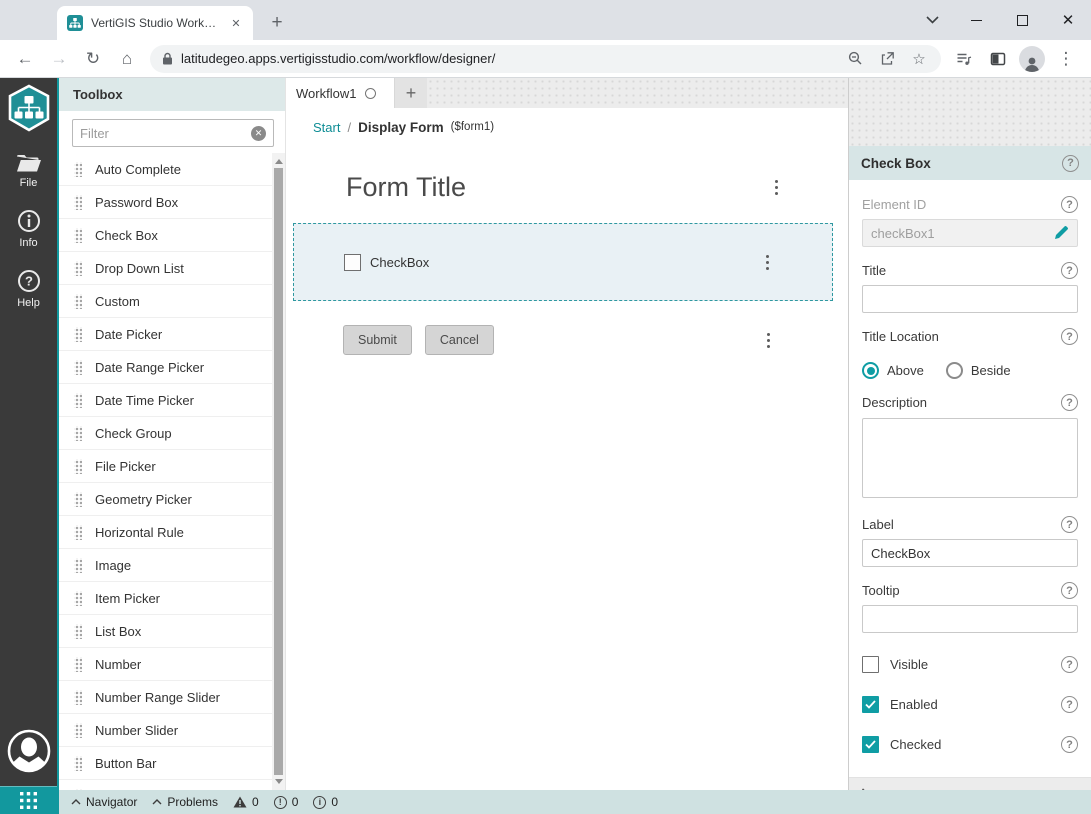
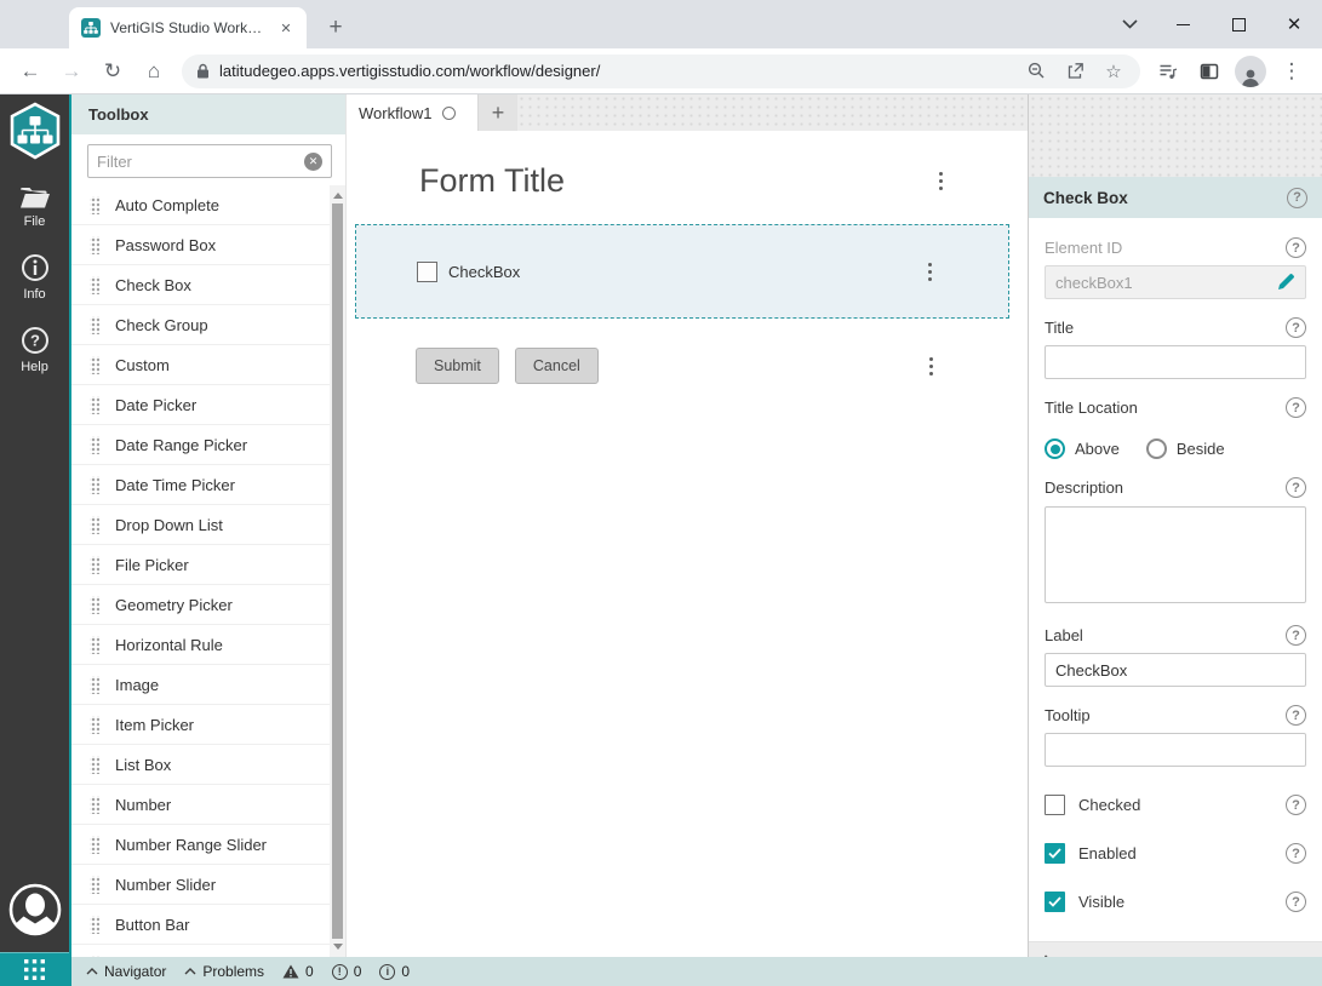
  VertiGIS Studio Workflo
  ✕
  +
  ✕
  ←
  →
  ↻
  ⌂
  latitudegeo.apps.vertigisstudio.com/workflow/designer/
  ☆
  ⋮
  File
  Info
  ?
  Help
  Toolbox
  Filter
  ✕
  Auto Complete
  Password Box
  Check Box
- Drop Down List
+ Check Group
  Custom
  Date Picker
  Date Range Picker
  Date Time Picker
- Check Group
+ Drop Down List
  File Picker
  Geometry Picker
  Horizontal Rule
  Image
  Item Picker
  List Box
  Number
  Number Range Slider
  Number Slider
  Button Bar
  Workflow1
  +
- Start
- /
- Display Form
- ($form1)
  Form Title
  CheckBox
  Submit
  Cancel
  Check Box
  ?
  Element ID
  ?
  checkBox1
  Title
  ?
  Title Location
  ?
  Above
  Beside
  Description
  ?
  Label
  ?
  CheckBox
  Tooltip
  ?
- Visible
+ Checked
  ?
  Enabled
  ?
- Checked
+ Visible
  ?
  Navigator
  Problems
  0
  !
  0
  i
  0
